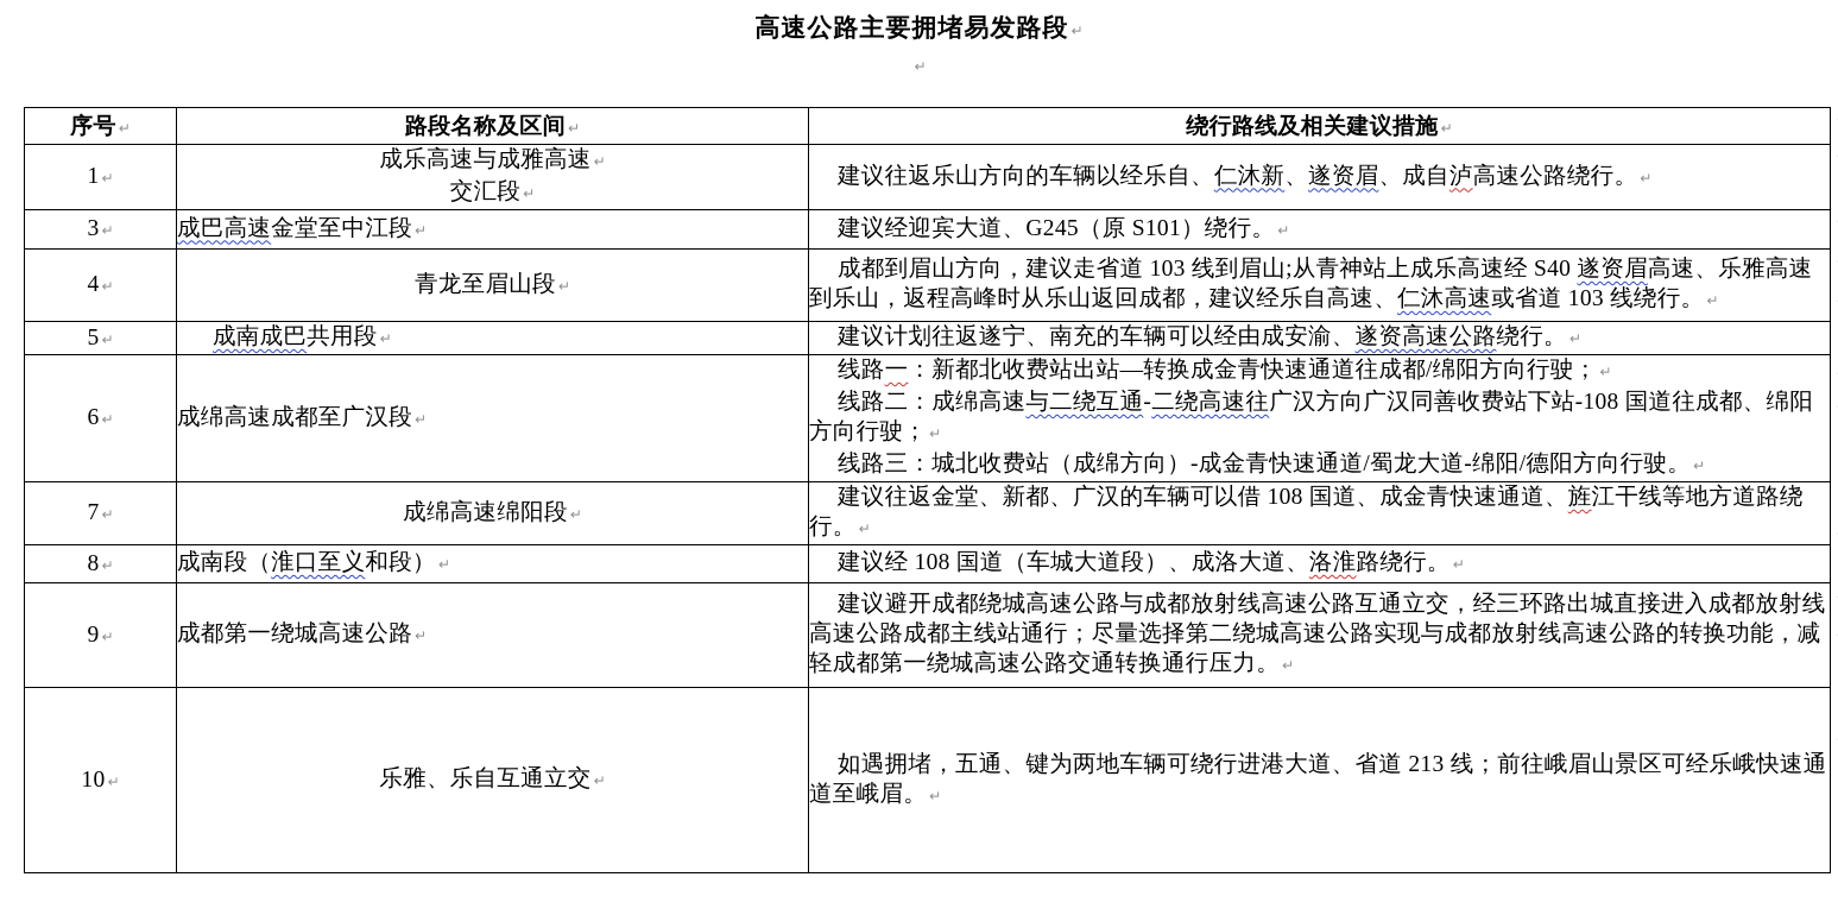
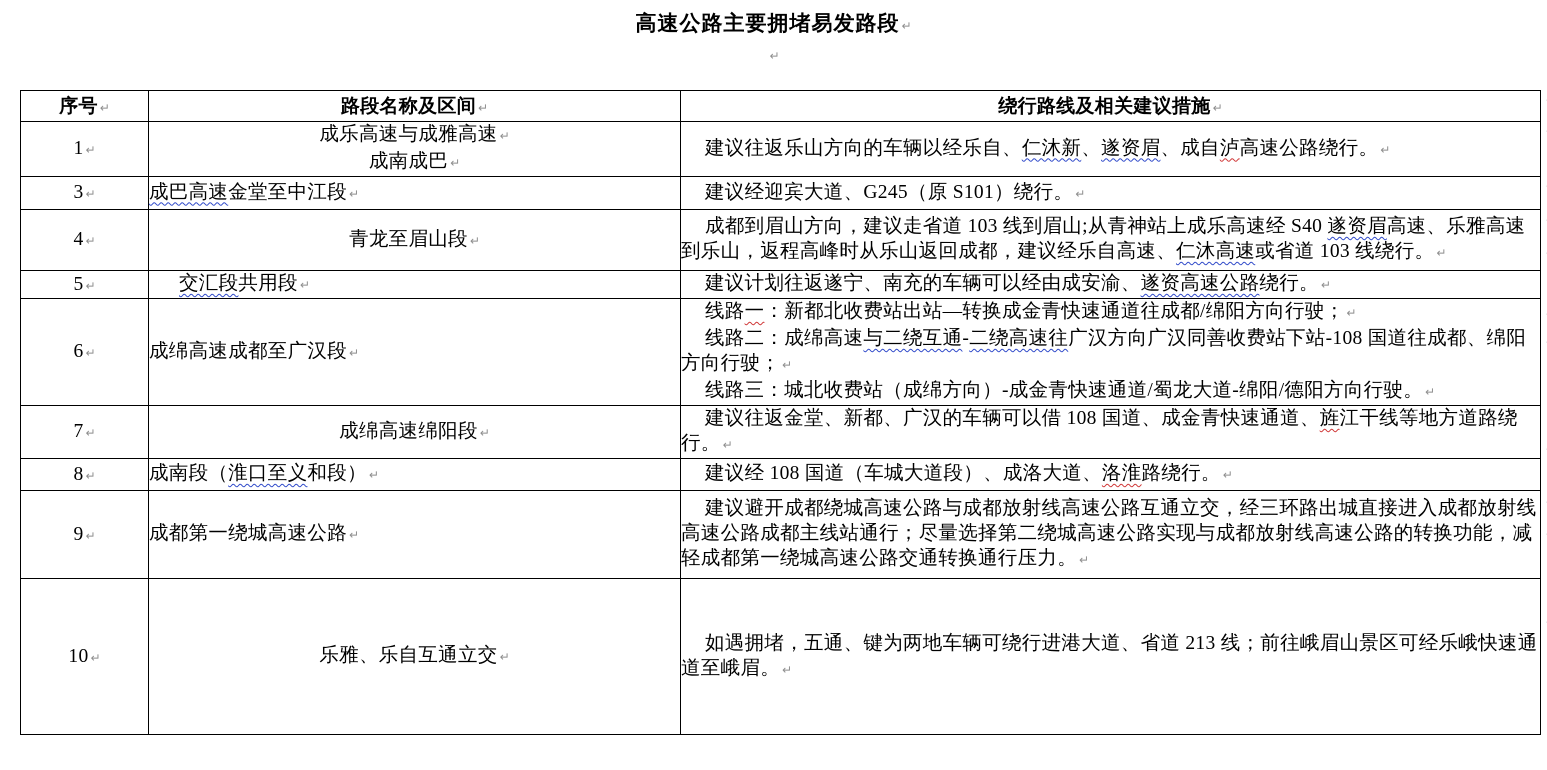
  高速公路主要拥堵易发路段 ↵
  ↵
  序号 ↵	路段名称及区间 ↵	绕行路线及相关建议措施 ↵
- 1 ↵	成乐高速与成雅高速 ↵交汇段 ↵	建议往返乐山方向的车辆以经乐自、仁沐新、遂资眉、成自泸高速公路绕行。 ↵
+ 1 ↵	成乐高速与成雅高速 ↵成南成巴 ↵	建议往返乐山方向的车辆以经乐自、仁沐新、遂资眉、成自泸高速公路绕行。 ↵
  3 ↵	成巴高速金堂至中江段 ↵	建议经迎宾大道、G245（原 S101）绕行。 ↵
  4 ↵	青龙至眉山段 ↵	成都到眉山方向，建议走省道 103 线到眉山;从青神站上成乐高速经 S40 遂资眉高速、乐雅高速到乐山，返程高峰时从乐山返回成都，建议经乐自高速、仁沐高速或省道 103 线绕行。 ↵
- 5 ↵	成南成巴共用段 ↵	建议计划往返遂宁、南充的车辆可以经由成安渝、遂资高速公路绕行。 ↵
+ 5 ↵	交汇段共用段 ↵	建议计划往返遂宁、南充的车辆可以经由成安渝、遂资高速公路绕行。 ↵
  6 ↵	成绵高速成都至广汉段 ↵	线路一：新都北收费站出站—转换成金青快速通道往成都/绵阳方向行驶； ↵线路二：成绵高速与二绕互通-二绕高速往广汉方向广汉同善收费站下站-108 国道往成都、绵阳方向行驶； ↵线路三：城北收费站（成绵方向）-成金青快速通道/蜀龙大道-绵阳/德阳方向行驶。 ↵
  7 ↵	成绵高速绵阳段 ↵	建议往返金堂、新都、广汉的车辆可以借 108 国道、成金青快速通道、旌江干线等地方道路绕行。 ↵
  8 ↵	成南段（淮口至义和段） ↵	建议经 108 国道（车城大道段）、成洛大道、洛淮路绕行。 ↵
  9 ↵	成都第一绕城高速公路 ↵	建议避开成都绕城高速公路与成都放射线高速公路互通立交，经三环路出城直接进入成都放射线高速公路成都主线站通行；尽量选择第二绕城高速公路实现与成都放射线高速公路的转换功能，减轻成都第一绕城高速公路交通转换通行压力。 ↵
  10 ↵	乐雅、乐自互通立交 ↵	如遇拥堵，五通、键为两地车辆可绕行进港大道、省道 213 线；前往峨眉山景区可经乐峨快速通道至峨眉。 ↵
